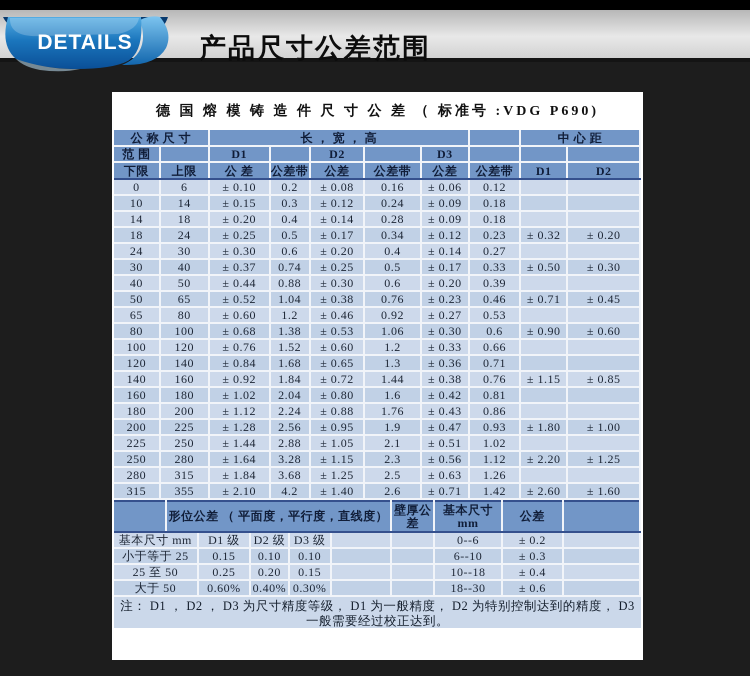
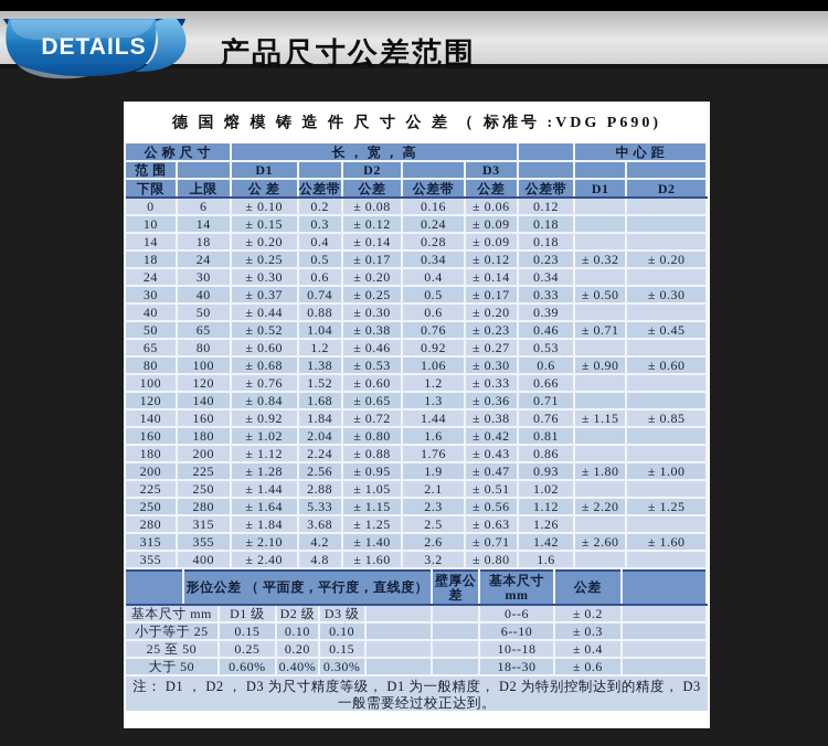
  DETAILS
  产品尺寸公差范围
  德 国 熔 模 铸 造 件 尺 寸 公 差 （ 标准号 :VDG P690)
  公 称 尺 寸	长 ， 宽 ， 高		中 心 距
  范 围		D1		D2		D3
  下限	上限	公 差	公差带	公差	公差带	公差	公差带	D1	D2
  0	6	± 0.10	0.2	± 0.08	0.16	± 0.06	0.12
  10	14	± 0.15	0.3	± 0.12	0.24	± 0.09	0.18
  14	18	± 0.20	0.4	± 0.14	0.28	± 0.09	0.18
  18	24	± 0.25	0.5	± 0.17	0.34	± 0.12	0.23	± 0.32	± 0.20
- 24	30	± 0.30	0.6	± 0.20	0.4	± 0.14	0.27
+ 24	30	± 0.30	0.6	± 0.20	0.4	± 0.14	0.34
  30	40	± 0.37	0.74	± 0.25	0.5	± 0.17	0.33	± 0.50	± 0.30
  40	50	± 0.44	0.88	± 0.30	0.6	± 0.20	0.39
  50	65	± 0.52	1.04	± 0.38	0.76	± 0.23	0.46	± 0.71	± 0.45
  65	80	± 0.60	1.2	± 0.46	0.92	± 0.27	0.53
  80	100	± 0.68	1.38	± 0.53	1.06	± 0.30	0.6	± 0.90	± 0.60
  100	120	± 0.76	1.52	± 0.60	1.2	± 0.33	0.66
  120	140	± 0.84	1.68	± 0.65	1.3	± 0.36	0.71
  140	160	± 0.92	1.84	± 0.72	1.44	± 0.38	0.76	± 1.15	± 0.85
  160	180	± 1.02	2.04	± 0.80	1.6	± 0.42	0.81
  180	200	± 1.12	2.24	± 0.88	1.76	± 0.43	0.86
  200	225	± 1.28	2.56	± 0.95	1.9	± 0.47	0.93	± 1.80	± 1.00
  225	250	± 1.44	2.88	± 1.05	2.1	± 0.51	1.02
- 250	280	± 1.64	3.28	± 1.15	2.3	± 0.56	1.12	± 2.20	± 1.25
+ 250	280	± 1.64	5.33	± 1.15	2.3	± 0.56	1.12	± 2.20	± 1.25
  280	315	± 1.84	3.68	± 1.25	2.5	± 0.63	1.26
  315	355	± 2.10	4.2	± 1.40	2.6	± 0.71	1.42	± 2.60	± 1.60
+ 355	400	± 2.40	4.8	± 1.60	3.2	± 0.80	1.6
  	形位公差 （ 平面度，平行度，直线度）	壁厚公差	基本尺寸 mm	公差
  基本尺寸 mm	D1 级	D2 级	D3 级			0--6	± 0.2
  小于等于 25	0.15	0.10	0.10			6--10	± 0.3
  25 至 50	0.25	0.20	0.15			10--18	± 0.4
  大于 50	0.60%	0.40%	0.30%			18--30	± 0.6
  注： D1 ， D2 ， D3 为尺寸精度等级， D1 为一般精度， D2 为特别控制达到的精度， D3 一般需要经过校正达到。
